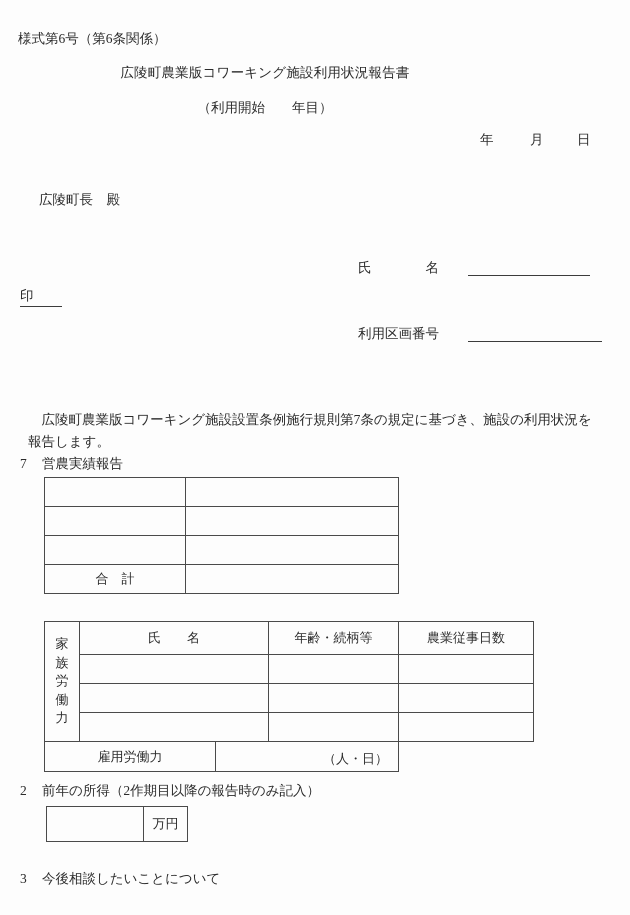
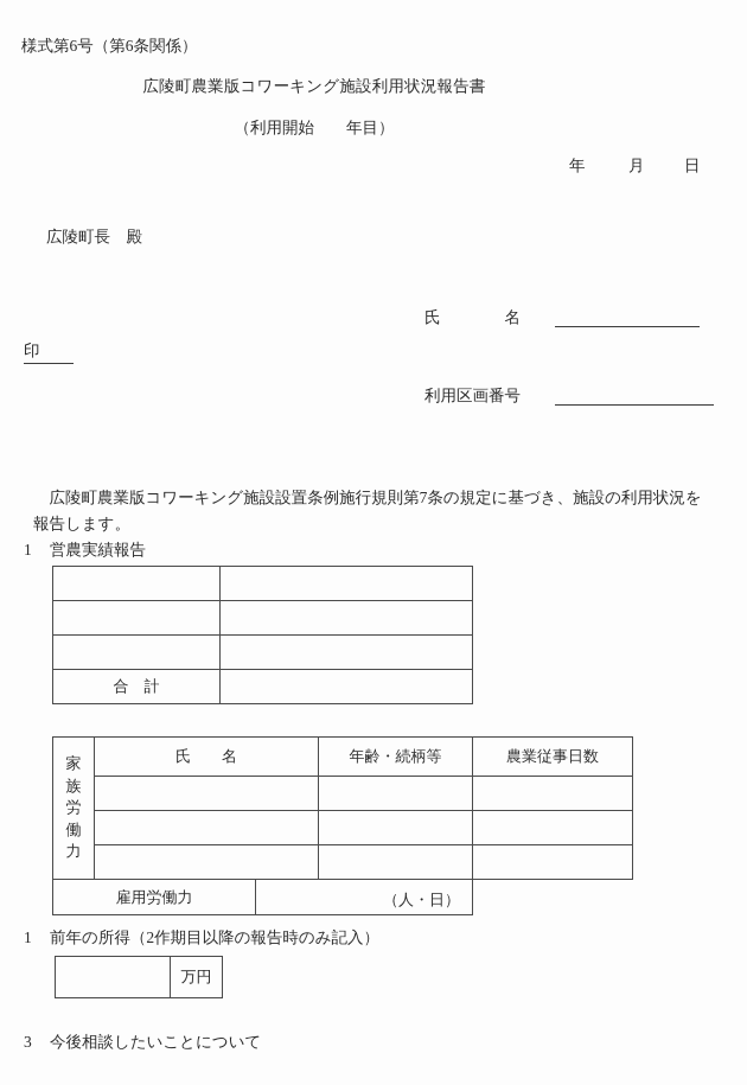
  様式第6号（第6条関係）
  広陵町農業版コワーキング施設利用状況報告書
  （利用開始 年目）
  年
  月
  日
  広陵町長 殿
  氏 名
  印
  利用区画番号
  広陵町農業版コワーキング施設設置条例施行規則第7条の規定に基づき、施設の利用状況を
  報告します。
- 7 営農実績報告
+ 1 営農実績報告
  合 計
  家 族 労 働 力	氏 名	年齢・続柄等	農業従事日数
  雇用労働力	（人・日）
- 2 前年の所得（2作期目以降の報告時のみ記入）
+ 1 前年の所得（2作期目以降の報告時のみ記入）
  	万円
  3 今後相談したいことについて
